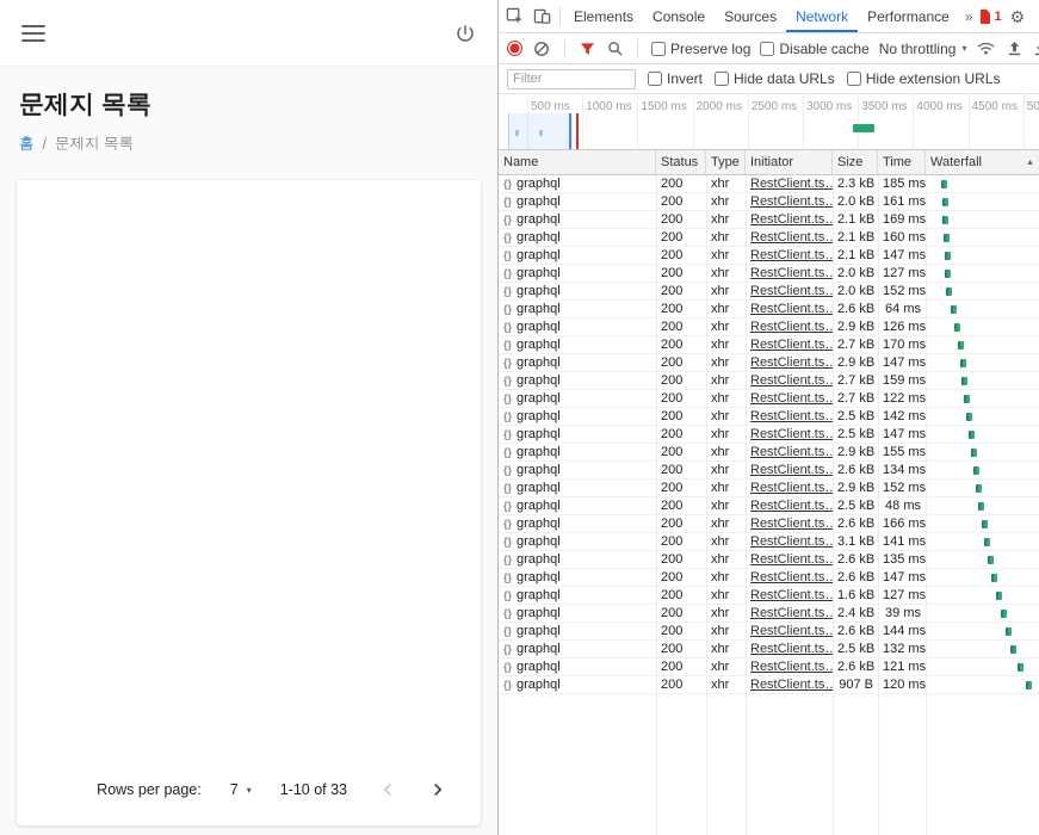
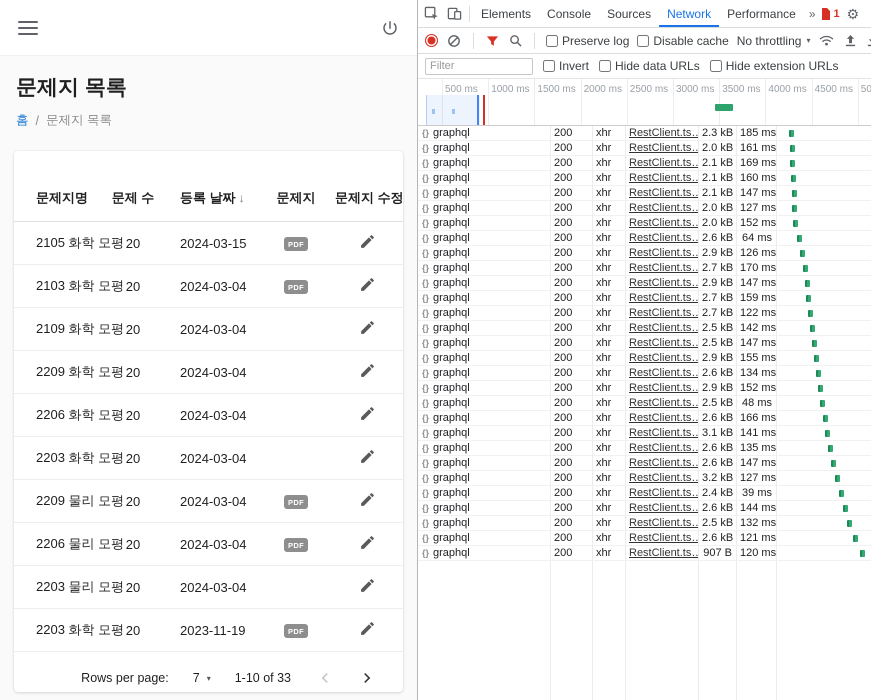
  문제지 목록
  홈
  /
  문제지 목록
+ 문제지명	문제 수	등록 날짜 ↓	문제지	문제지 수정
+ 2105 화학 모평	20	2024-03-15	PDF
+ 2103 화학 모평	20	2024-03-04	PDF
+ 2109 화학 모평	20	2024-03-04
+ 2209 화학 모평	20	2024-03-04
+ 2206 화학 모평	20	2024-03-04
+ 2203 화학 모평	20	2024-03-04
+ 2209 물리 모평	20	2024-03-04	PDF
+ 2206 물리 모평	20	2024-03-04	PDF
+ 2203 물리 모평	20	2024-03-04
+ 2203 화학 모평	20	2023-11-19	PDF
  Rows per page:
  7
  ▾
  1-10 of 33
  Elements
  Console
  Sources
  Network
  Performance
  »
  1
  ⚙
  Preserve log
  Disable cache
  No throttling
  ▾
  Filter
  Invert
  Hide data URLs
  Hide extension URLs
  500 ms
  1000 ms
  1500 ms
  2000 ms
  2500 ms
  3000 ms
  3500 ms
  4000 ms
  4500 ms
- Name
- Status
- Type
- Initiator
- Size
- Time
- Waterfall
  {}
  graphql
  200
  xhr
  RestClient.ts…
  2.3 kB
  185 ms
  {}
  graphql
  200
  xhr
  RestClient.ts…
  2.0 kB
  161 ms
  {}
  graphql
  200
  xhr
  RestClient.ts…
  2.1 kB
  169 ms
  {}
  graphql
  200
  xhr
  RestClient.ts…
  2.1 kB
  160 ms
  {}
  graphql
  200
  xhr
  RestClient.ts…
  2.1 kB
  147 ms
  {}
  graphql
  200
  xhr
  RestClient.ts…
  2.0 kB
  127 ms
  {}
  graphql
  200
  xhr
  RestClient.ts…
  2.0 kB
  152 ms
  {}
  graphql
  200
  xhr
  RestClient.ts…
  2.6 kB
  64 ms
  {}
  graphql
  200
  xhr
  RestClient.ts…
  2.9 kB
  126 ms
  {}
  graphql
  200
  xhr
  RestClient.ts…
  2.7 kB
  170 ms
  {}
  graphql
  200
  xhr
  RestClient.ts…
  2.9 kB
  147 ms
  {}
  graphql
  200
  xhr
  RestClient.ts…
  2.7 kB
  159 ms
  {}
  graphql
  200
  xhr
  RestClient.ts…
  2.7 kB
  122 ms
  {}
  graphql
  200
  xhr
  RestClient.ts…
  2.5 kB
  142 ms
  {}
  graphql
  200
  xhr
  RestClient.ts…
  2.5 kB
  147 ms
  {}
  graphql
  200
  xhr
  RestClient.ts…
  2.9 kB
  155 ms
  {}
  graphql
  200
  xhr
  RestClient.ts…
  2.6 kB
  134 ms
  {}
  graphql
  200
  xhr
  RestClient.ts…
  2.9 kB
  152 ms
  {}
  graphql
  200
  xhr
  RestClient.ts…
  2.5 kB
  48 ms
  {}
  graphql
  200
  xhr
  RestClient.ts…
  2.6 kB
  166 ms
  {}
  graphql
  200
  xhr
  RestClient.ts…
  3.1 kB
  141 ms
  {}
  graphql
  200
  xhr
  RestClient.ts…
  2.6 kB
  135 ms
  {}
  graphql
  200
  xhr
  RestClient.ts…
  2.6 kB
  147 ms
  {}
  graphql
  200
  xhr
  RestClient.ts…
- 1.6 kB
+ 3.2 kB
  127 ms
  {}
  graphql
  200
  xhr
  RestClient.ts…
  2.4 kB
  39 ms
  {}
  graphql
  200
  xhr
  RestClient.ts…
  2.6 kB
  144 ms
  {}
  graphql
  200
  xhr
  RestClient.ts…
  2.5 kB
  132 ms
  {}
  graphql
  200
  xhr
  RestClient.ts…
  2.6 kB
  121 ms
  {}
  graphql
  200
  xhr
  RestClient.ts…
  907 B
  120 ms
